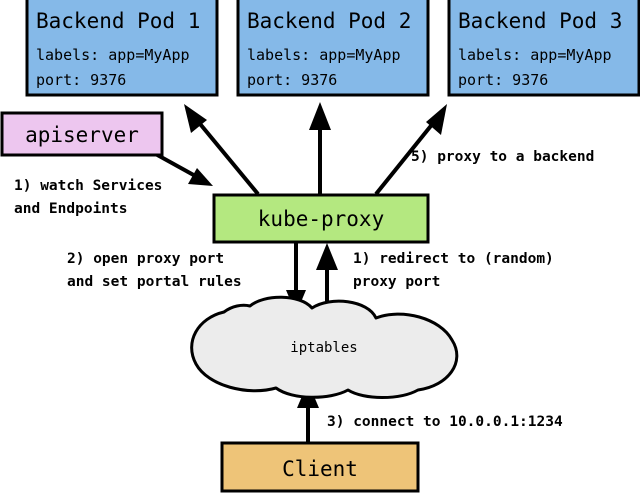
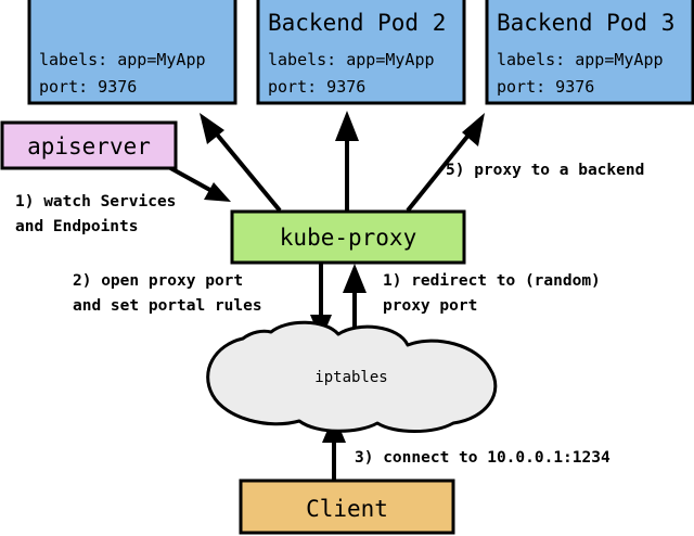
  iptables
- Backend Pod 1
  labels: app=MyApp
  port: 9376
  Backend Pod 2
  labels: app=MyApp
  port: 9376
  Backend Pod 3
  labels: app=MyApp
  port: 9376
  apiserver
  kube-proxy
  Client
  1) watch Services
  and Endpoints
  2) open proxy port
  and set portal rules
  3) connect to 10.0.0.1:1234
  1) redirect to (random)
  proxy port
  5) proxy to a backend
